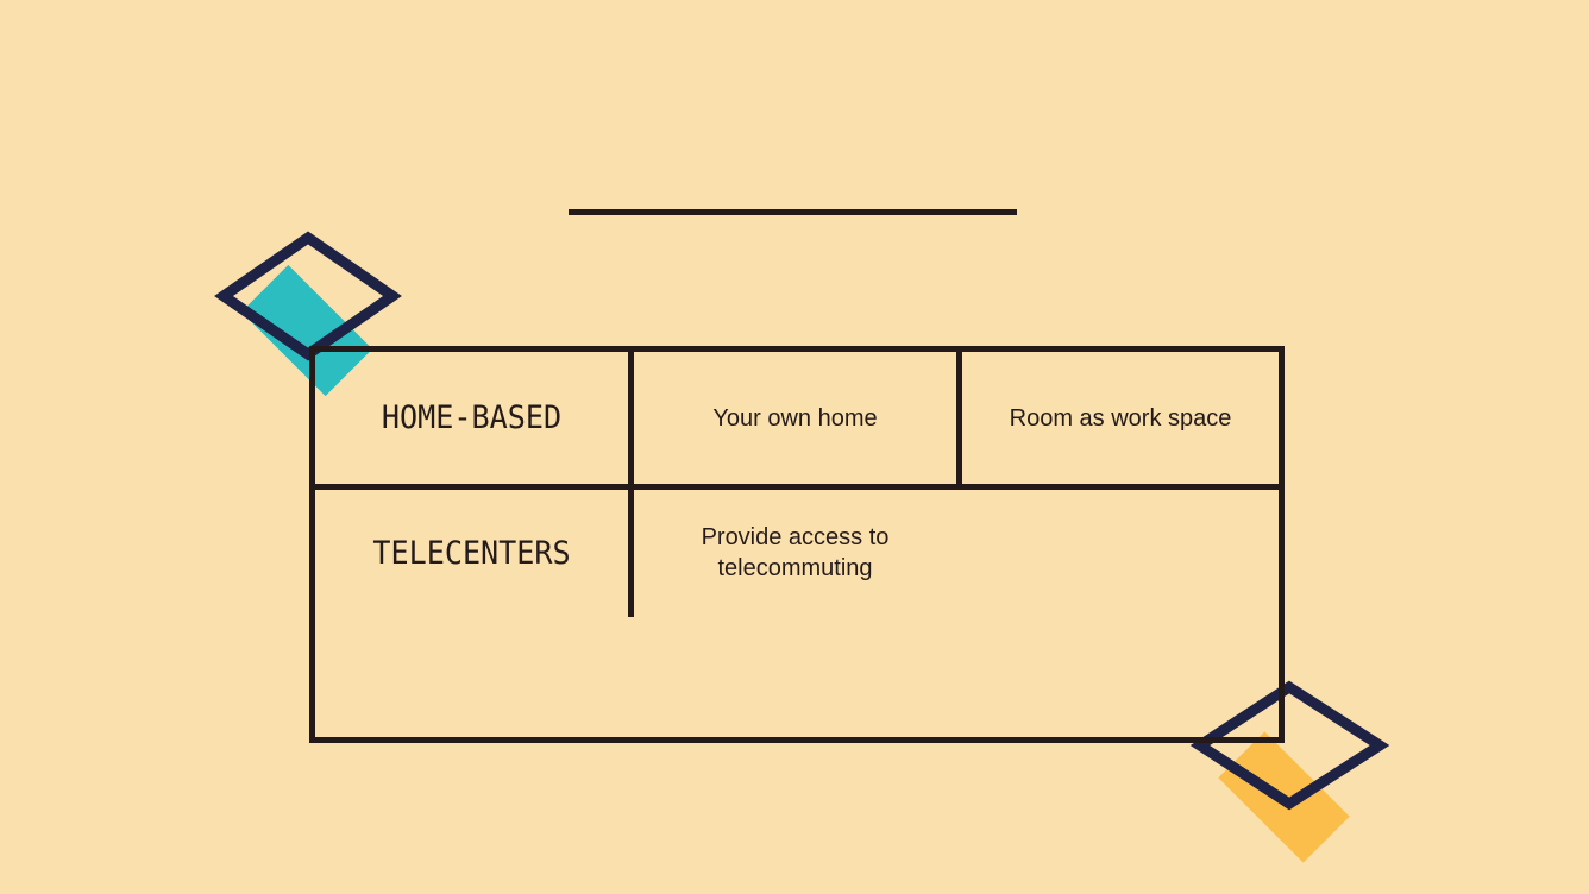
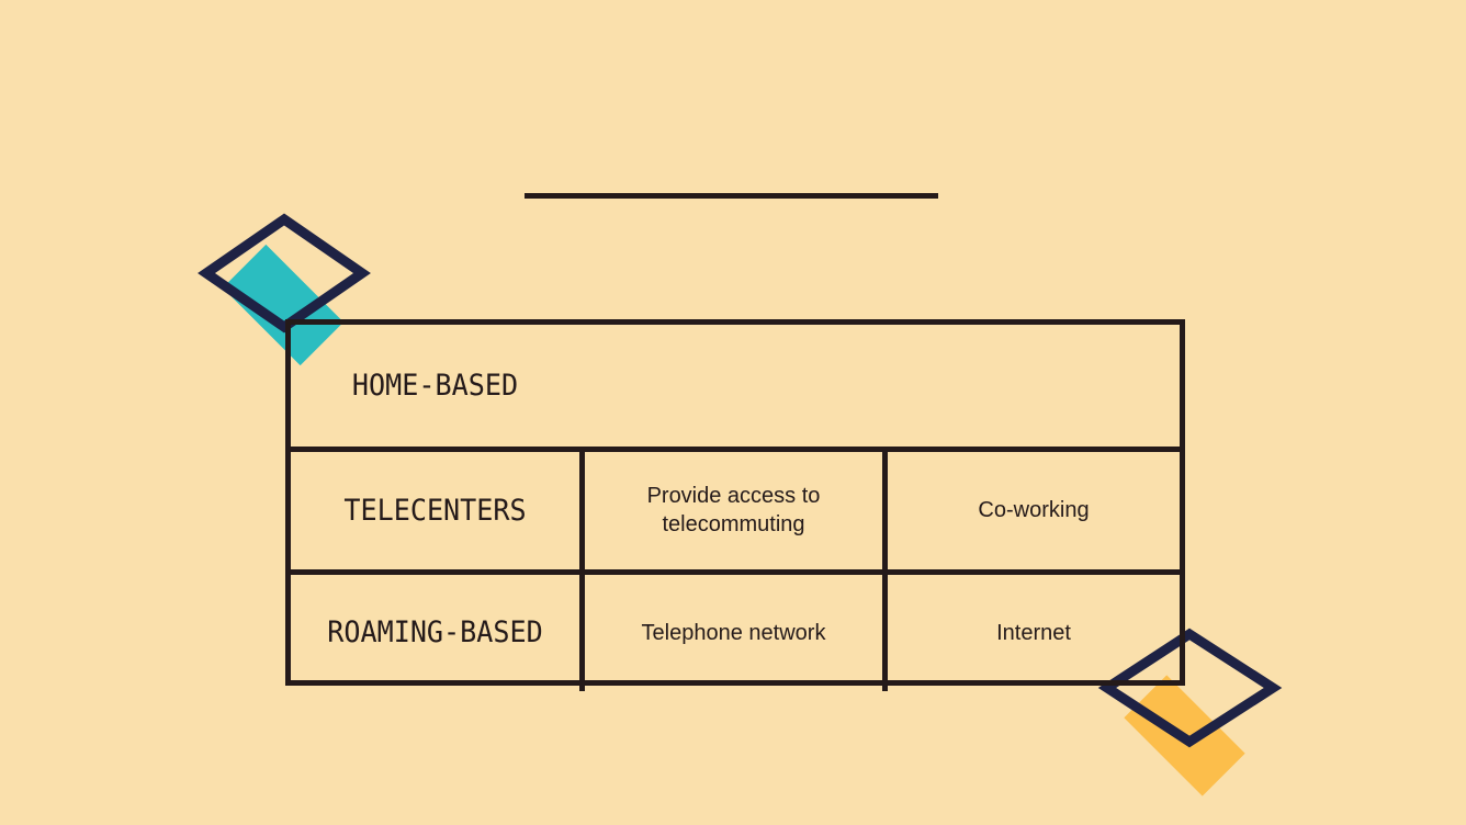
  HOME-BASED
- Your own home
- Room as work space
  TELECENTERS
  Provide access to telecommuting
+ Co-working
+ ROAMING-BASED
+ Telephone network
+ Internet
